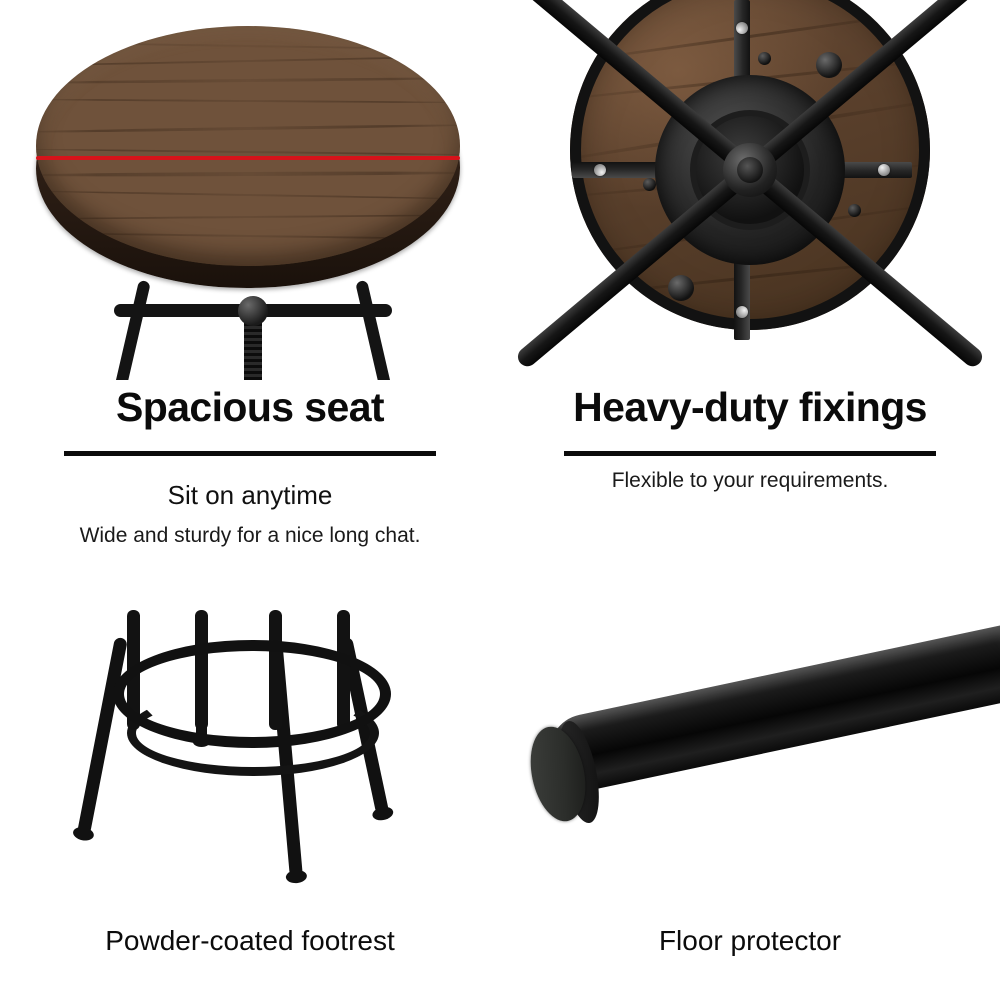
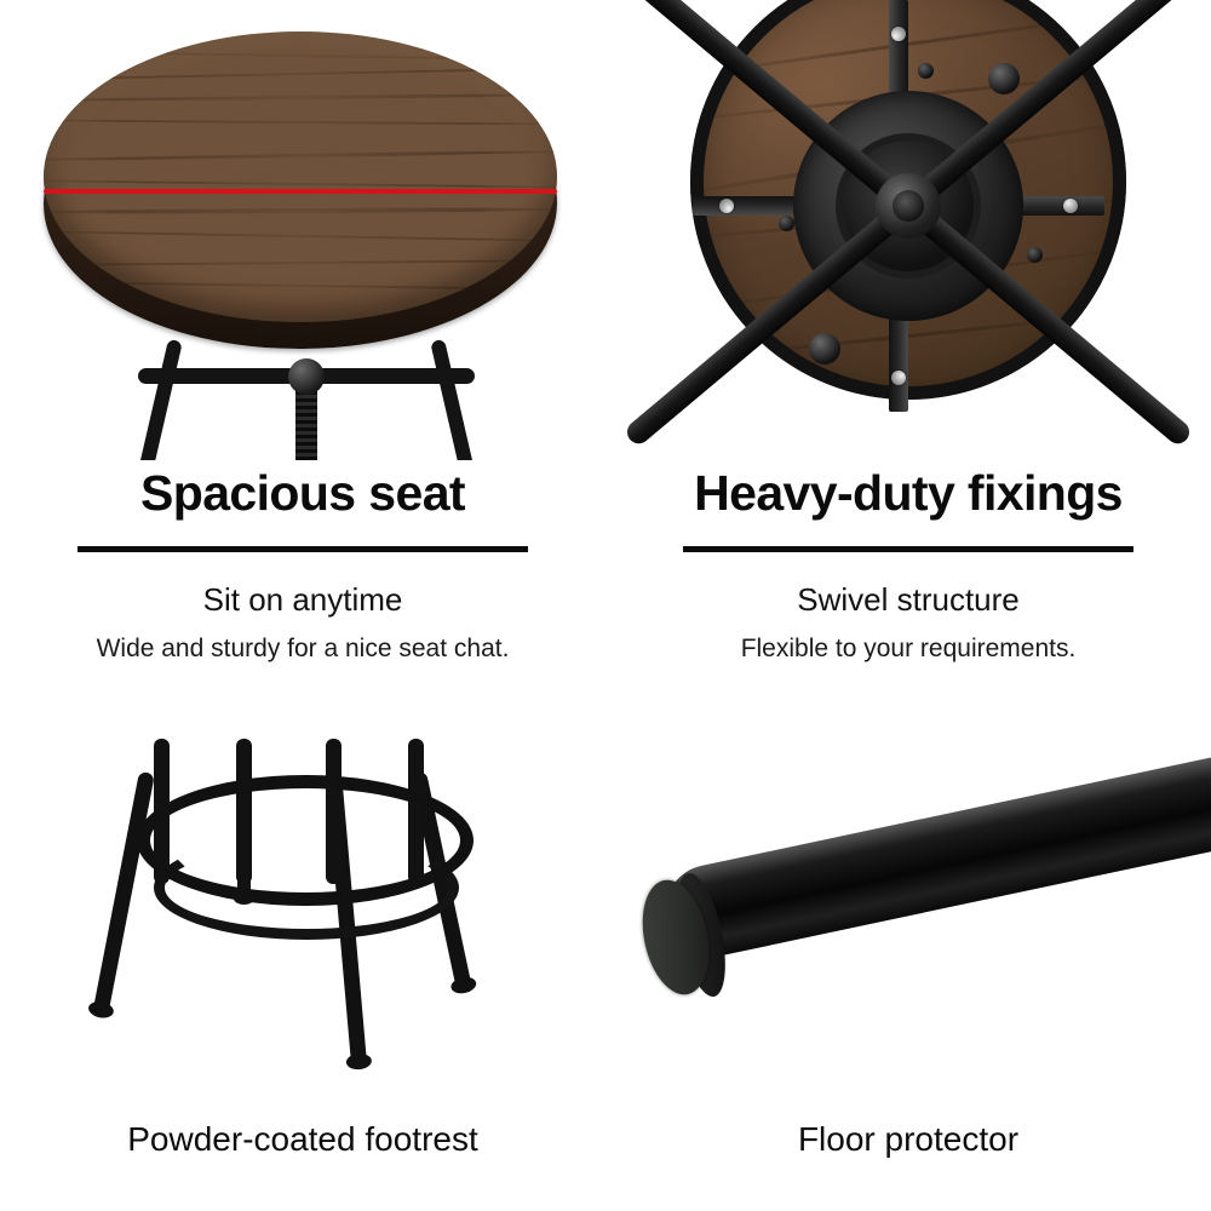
  Spacious seat
  Sit on anytime
- Wide and sturdy for a nice long chat.
+ Wide and sturdy for a nice seat chat.
  Heavy-duty fixings
+ Swivel structure
  Flexible to your requirements.
  Powder-coated footrest
  Floor protector
